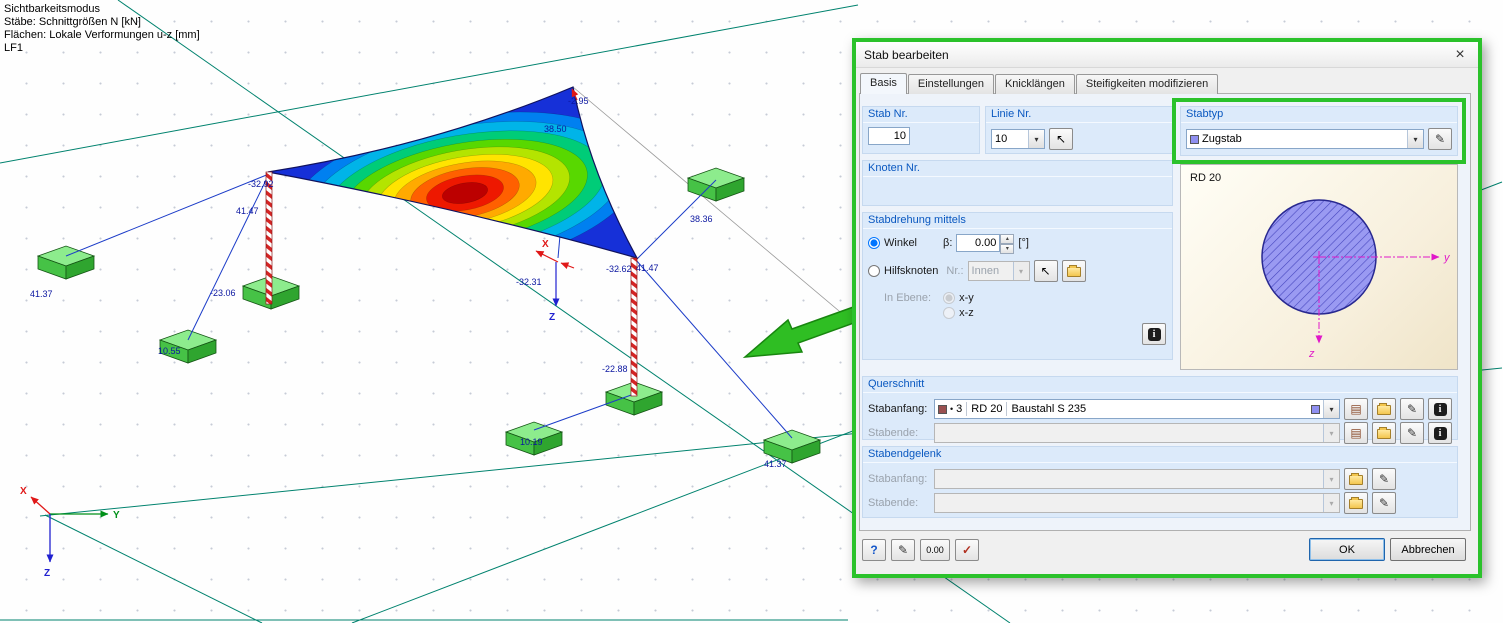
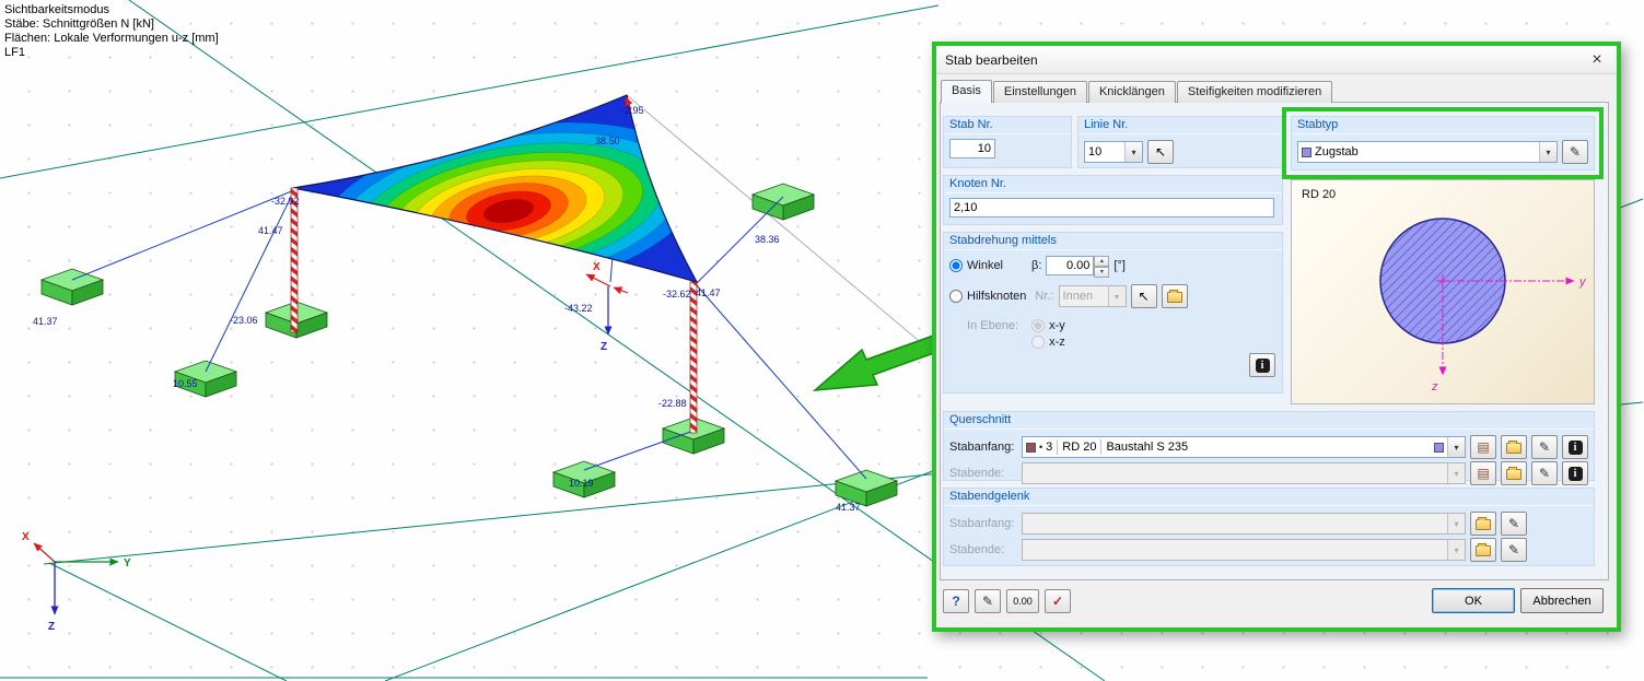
  X
  Z
  X
  Y
  Z
  Sichtbarkeitsmodus
  Stäbe: Schnittgrößen N [kN]
  Flächen: Lokale Verformungen u-z [mm]
  LF1
  -2.95
  38.50
  -32.92
  41.47
  38.36
  41.37
  -23.06
- -32.31
+ -43.22
  -32.62
  41.47
  10.55
  -22.88
  10.19
  41.37
  Stab bearbeiten
  ×
  Basis
  Einstellungen
  Knicklängen
  Steifigkeiten modifizieren
  Stab Nr.
  10
  Linie Nr.
  10
  ▾
  ↖
  Stabtyp
  Zugstab
  ▾
  ✎
  Knoten Nr.
+ 2,10
  Stabdrehung mittels
  Winkel
  β:
  0.00
  [°]
  Hilfsknoten
  Nr.:
  Innen
  ▾
  ↖
  In Ebene:
  x-y
  x-z
  i
  RD 20
  y
  z
  Querschnitt
  Stabanfang:
  •
  3
  RD 20
  Baustahl S 235
  ▾
  ▤
  ✎
  i
  Stabende:
  ▾
  ▤
  ✎
  i
  Stabendgelenk
  Stabanfang:
  ▾
  ✎
  Stabende:
  ▾
  ✎
  ?
  ✎
  0.00
  ✓
  OK
  Abbrechen
